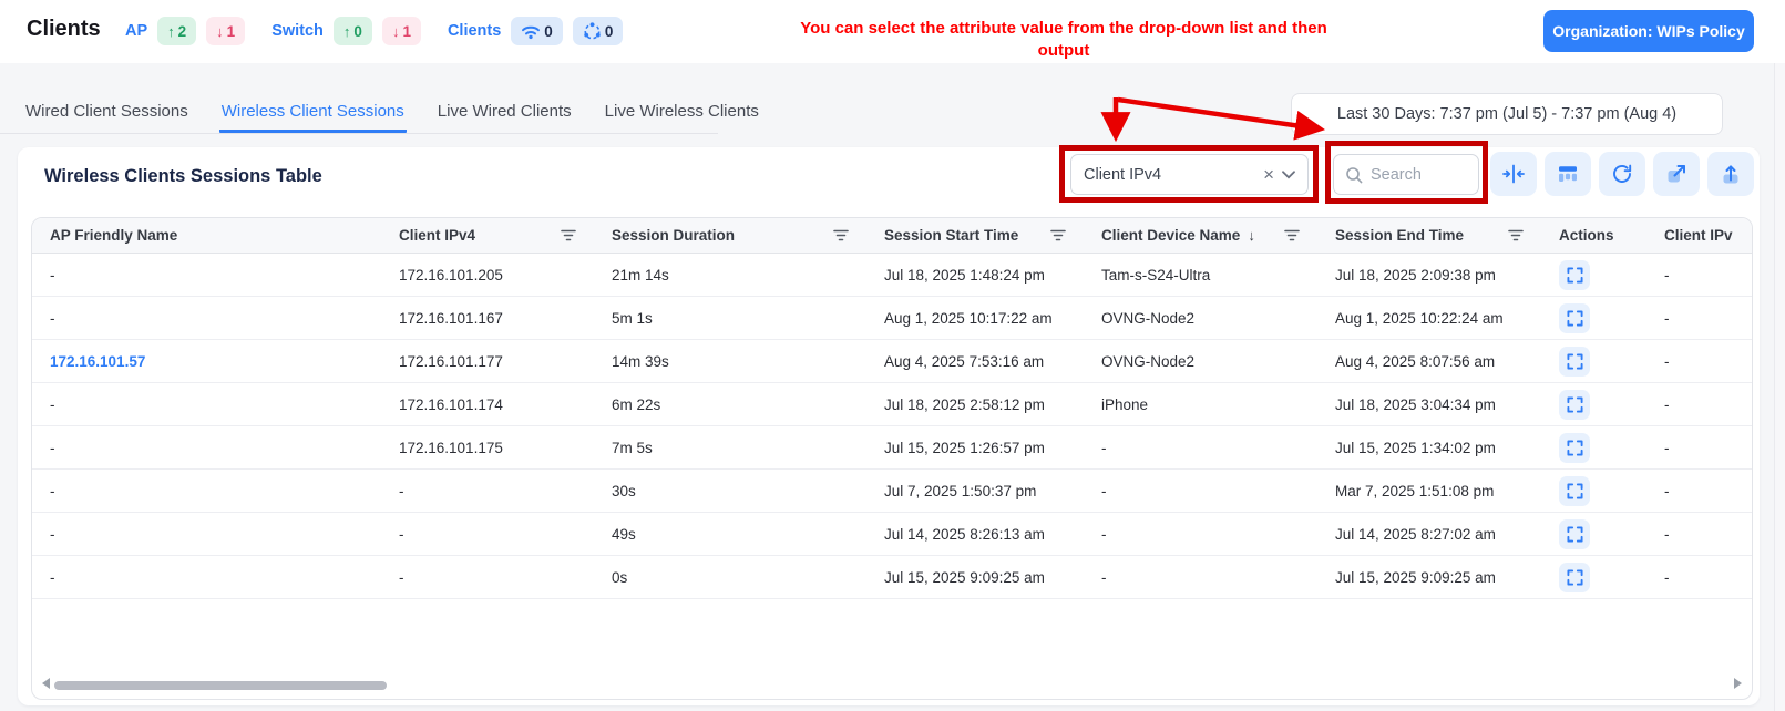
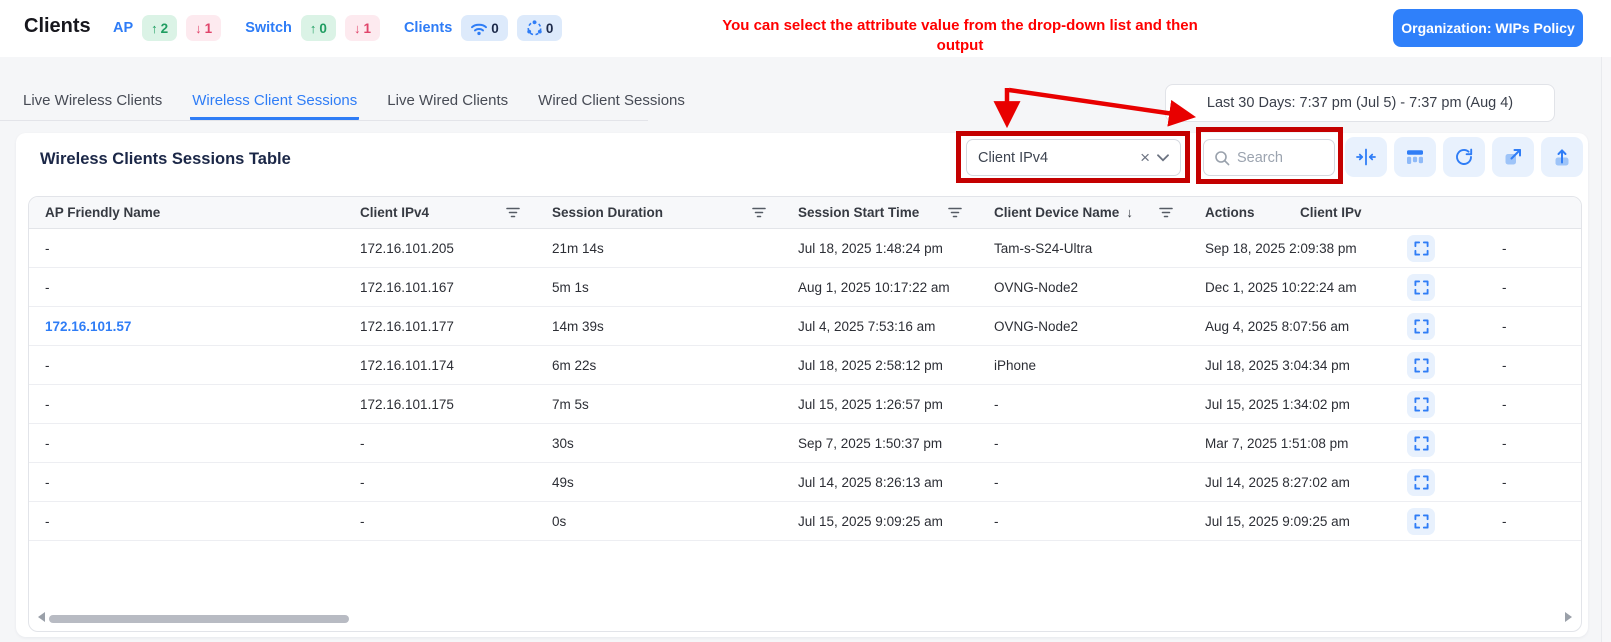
  Clients
  AP
  ↑
  2
  ↓
  1
  Switch
  ↑
  0
  ↓
  1
  Clients
  0
  0
  Organization: WIPs Policy
- Wired Client Sessions
+ Live Wireless Clients
  Wireless Client Sessions
  Live Wired Clients
- Live Wireless Clients
+ Wired Client Sessions
  Last 30 Days: 7:37 pm (Jul 5) - 7:37 pm (Aug 4)
  Wireless Clients Sessions Table
  AP Friendly Name
  Client IPv4
  Session Duration
  Session Start Time
  Client Device Name
  ↓
- Session End Time
  Actions
  Client IPv
  -
  172.16.101.205
  21m 14s
  Jul 18, 2025 1:48:24 pm
  Tam-s-S24-Ultra
- Jul 18, 2025 2:09:38 pm
+ Sep 18, 2025 2:09:38 pm
  -
  -
  172.16.101.167
  5m 1s
  Aug 1, 2025 10:17:22 am
  OVNG-Node2
- Aug 1, 2025 10:22:24 am
+ Dec 1, 2025 10:22:24 am
  -
  172.16.101.57
  172.16.101.177
  14m 39s
- Aug 4, 2025 7:53:16 am
+ Jul 4, 2025 7:53:16 am
  OVNG-Node2
  Aug 4, 2025 8:07:56 am
  -
  -
  172.16.101.174
  6m 22s
  Jul 18, 2025 2:58:12 pm
  iPhone
  Jul 18, 2025 3:04:34 pm
  -
  -
  172.16.101.175
  7m 5s
  Jul 15, 2025 1:26:57 pm
  -
  Jul 15, 2025 1:34:02 pm
  -
  -
  -
  30s
- Jul 7, 2025 1:50:37 pm
+ Sep 7, 2025 1:50:37 pm
  -
  Mar 7, 2025 1:51:08 pm
  -
  -
  -
  49s
  Jul 14, 2025 8:26:13 am
  -
  Jul 14, 2025 8:27:02 am
  -
  -
  -
  0s
  Jul 15, 2025 9:09:25 am
  -
  Jul 15, 2025 9:09:25 am
  -
  Client IPv4
  ×
  Search
  You can select the attribute value from the drop-down list and then
  output
